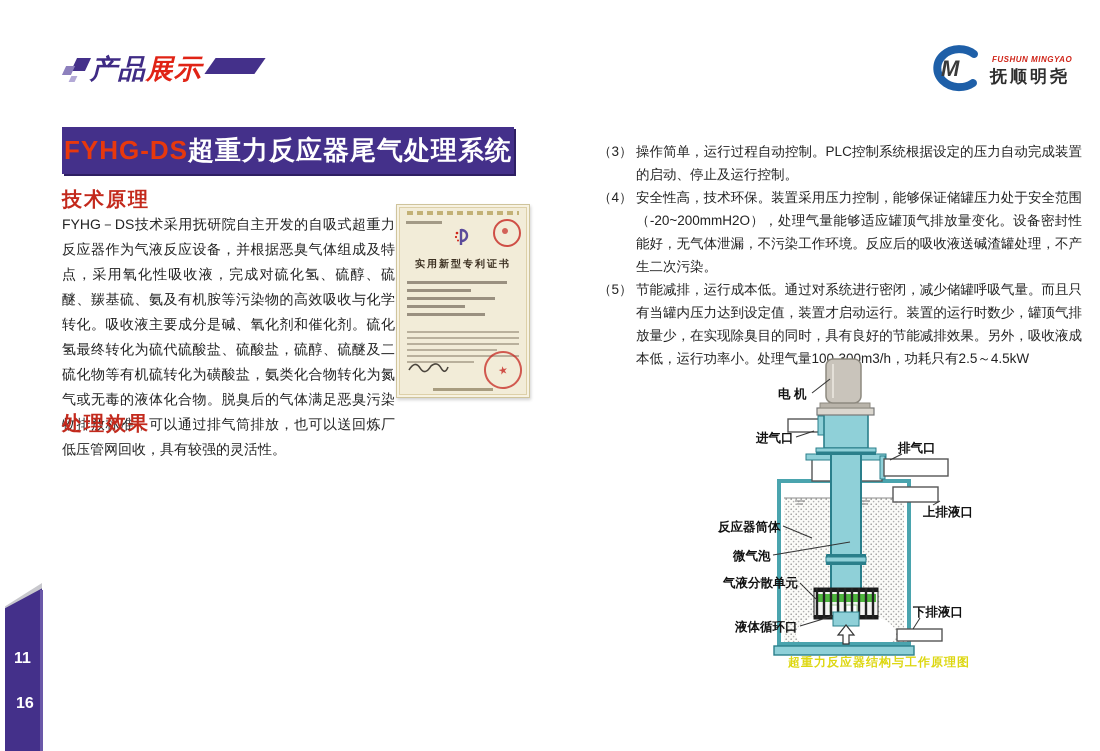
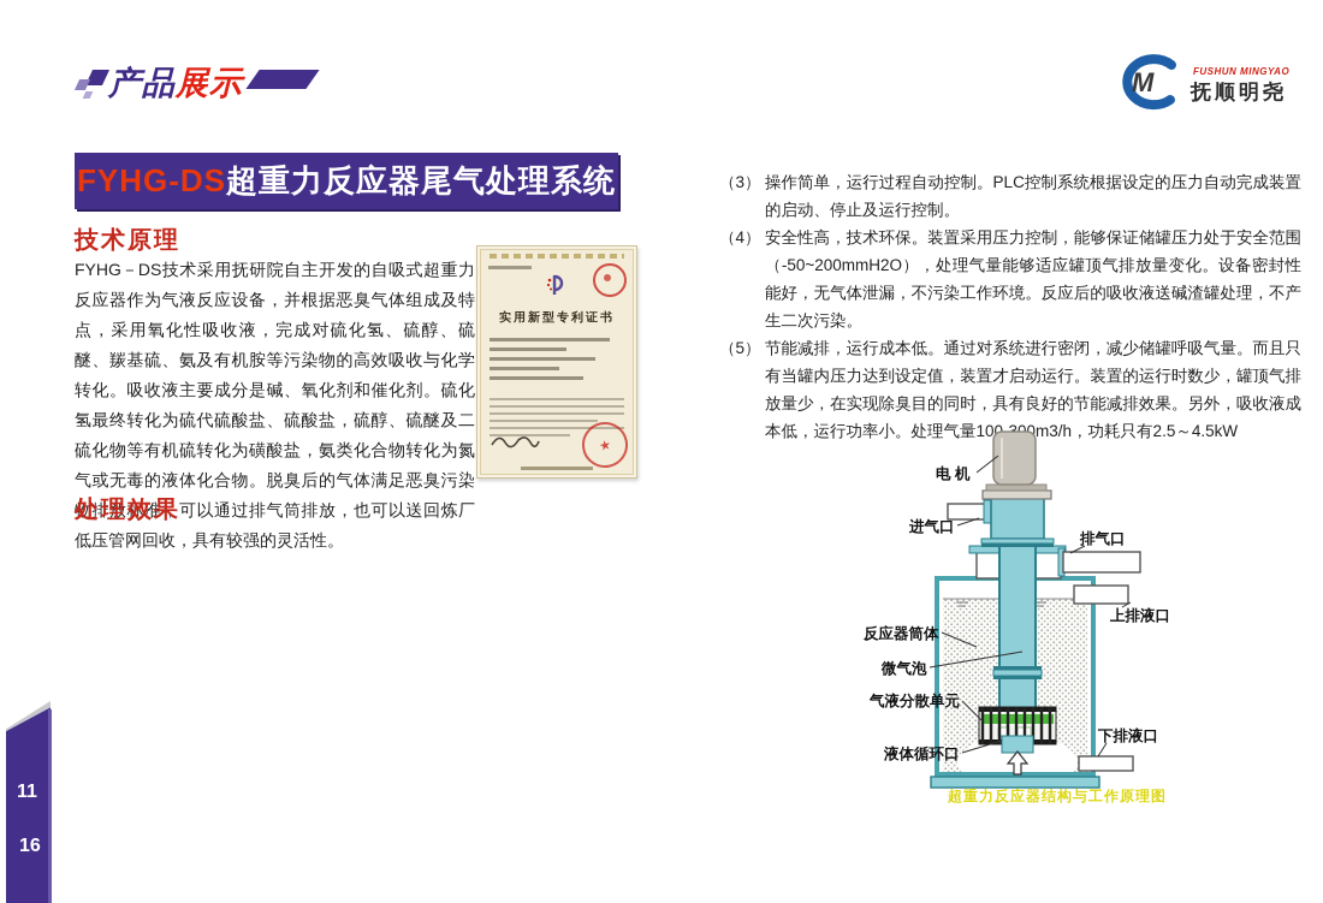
  产品展示
  M
  FUSHUN MINGYAO
  抚顺明尧
  FYHG-DS
  超重力反应器尾气处理系统
  技术原理
  FYHG－DS技术采用抚研院自主开发的自吸式超重力反应器作为气液反应设备，并根据恶臭气体组成及特点，采用氧化性吸收液，完成对硫化氢、硫醇、硫醚、羰基硫、氨及有机胺等污染物的高效吸收与化学转化。吸收液主要成分是碱、氧化剂和催化剂。硫化氢最终转化为硫代硫酸盐、硫酸盐，硫醇、硫醚及二硫化物等有机硫转化为磺酸盐，氨类化合物转化为氮气或无毒的液体化合物。脱臭后的气体满足恶臭污染物排放标准，可以通过排气筒排放，也可以送回炼厂低压管网回收，具有较强的灵活性。
  实用新型专利证书
  处理效果
  （3）
  操作简单，运行过程自动控制。PLC控制系统根据设定的压力自动完成装置的启动、停止及运行控制。
  （4）
- 安全性高，技术环保。装置采用压力控制，能够保证储罐压力处于安全范围（-20~200mmH2O），处理气量能够适应罐顶气排放量变化。设备密封性能好，无气体泄漏，不污染工作环境。反应后的吸收液送碱渣罐处理，不产生二次污染。
+ 安全性高，技术环保。装置采用压力控制，能够保证储罐压力处于安全范围（-50~200mmH2O），处理气量能够适应罐顶气排放量变化。设备密封性能好，无气体泄漏，不污染工作环境。反应后的吸收液送碱渣罐处理，不产生二次污染。
  （5）
  节能减排，运行成本低。通过对系统进行密闭，减少储罐呼吸气量。而且只有当罐内压力达到设定值，装置才启动运行。装置的运行时数少，罐顶气排放量少，在实现除臭目的同时，具有良好的节能减排效果。另外，吸收液成本低，运行功率小。处理气量1000m3/h，功耗只有2.5～4.5kW
  电 机
  进气口
  排气口
  上排液口
  反应器筒体
  微气泡
  气液分散单元
  液体循环口
  下排液口
  超重力反应器结构与工作原理图
  11
  16
